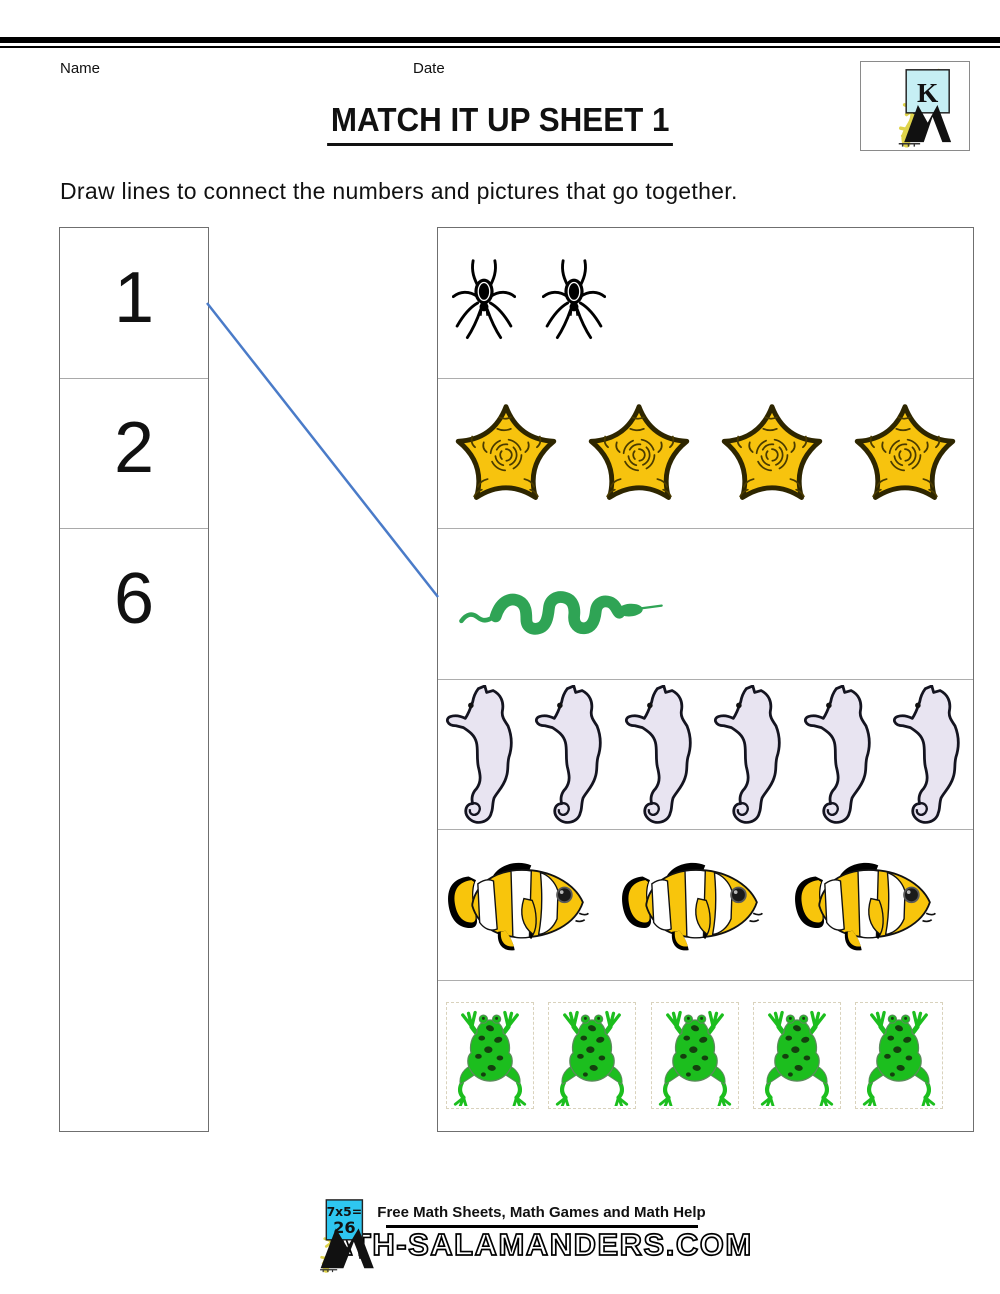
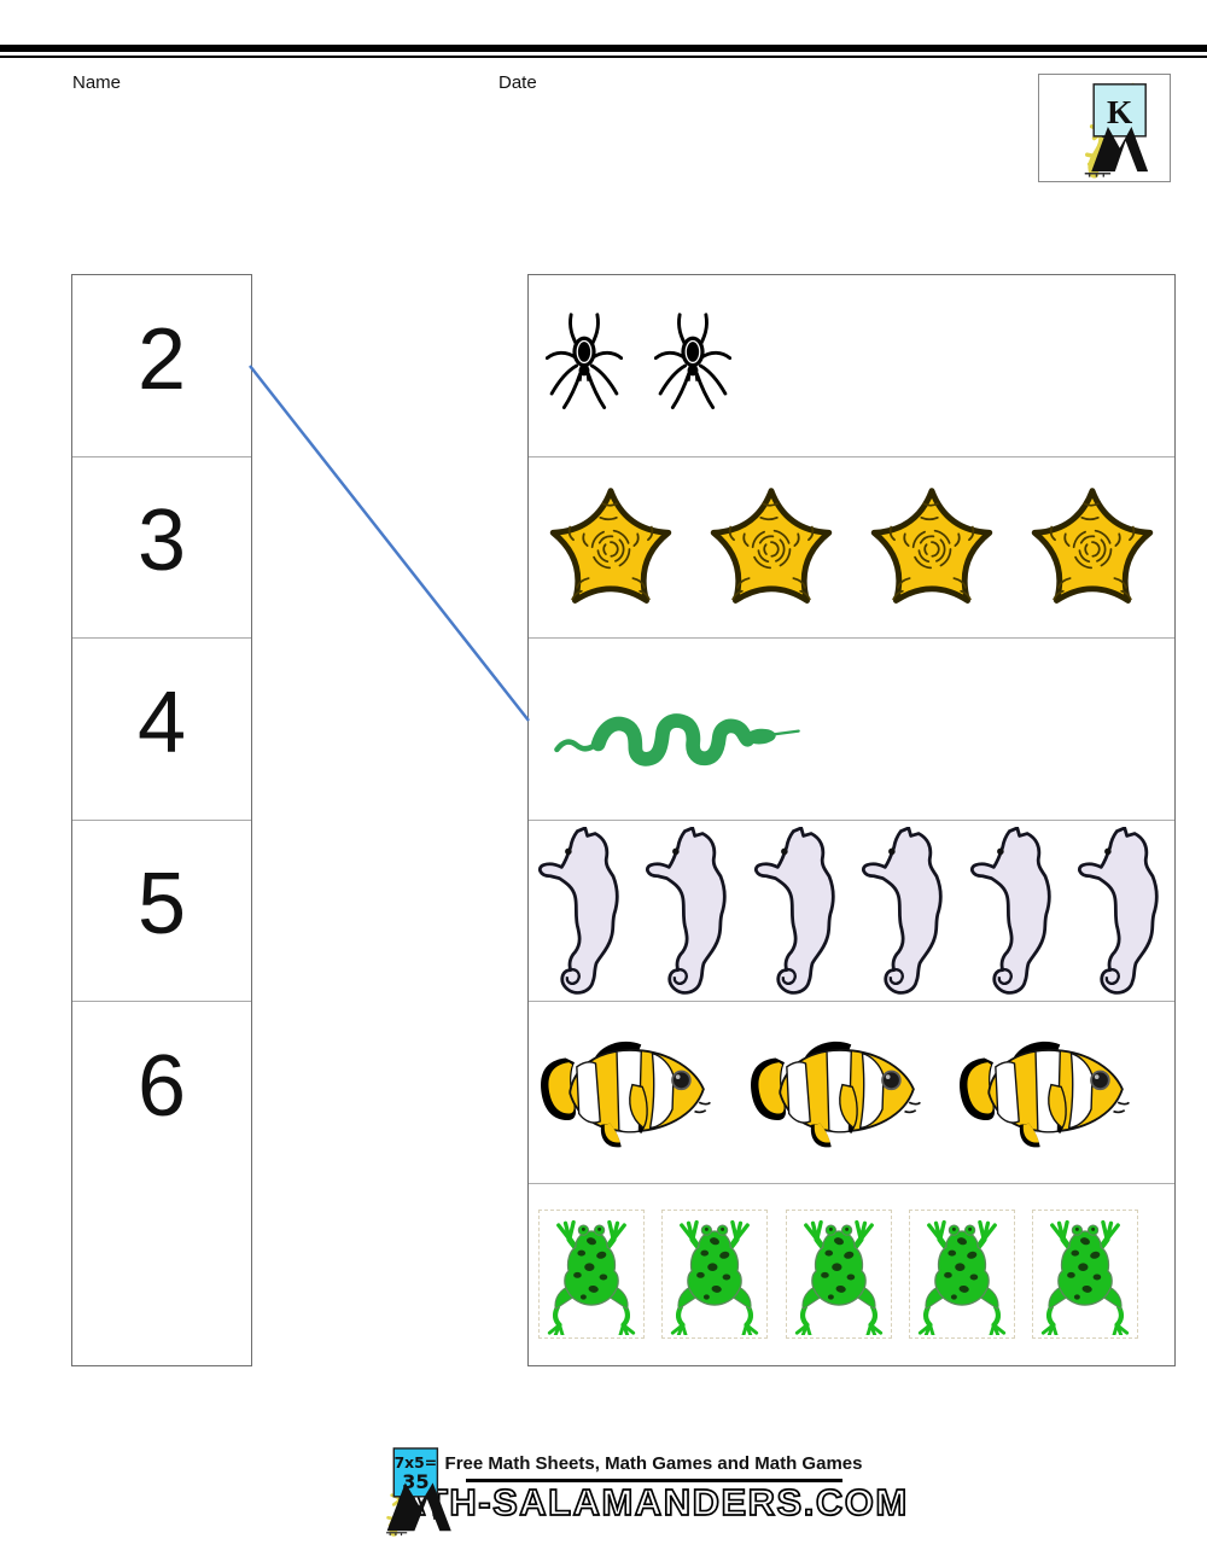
  Name
  Date
  K
- MATCH IT UP SHEET 1
- Draw lines to connect the numbers and pictures that go together.
- 1
  2
+ 3
+ 4
+ 5
  6
  7x5=
- 26
+ 35
- Free Math Sheets, Math Games and Math Help
+ Free Math Sheets, Math Games and Math Games
  H-SALAMANDERS.COM
